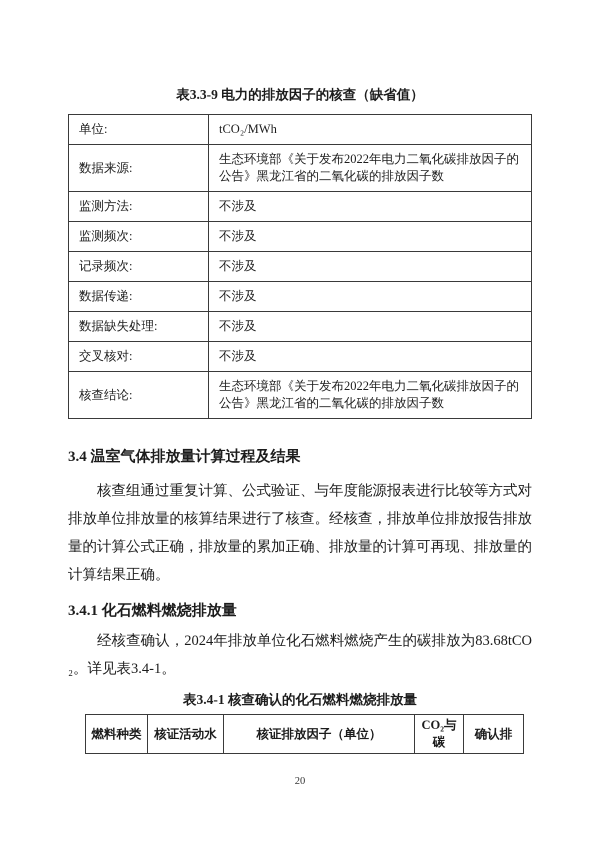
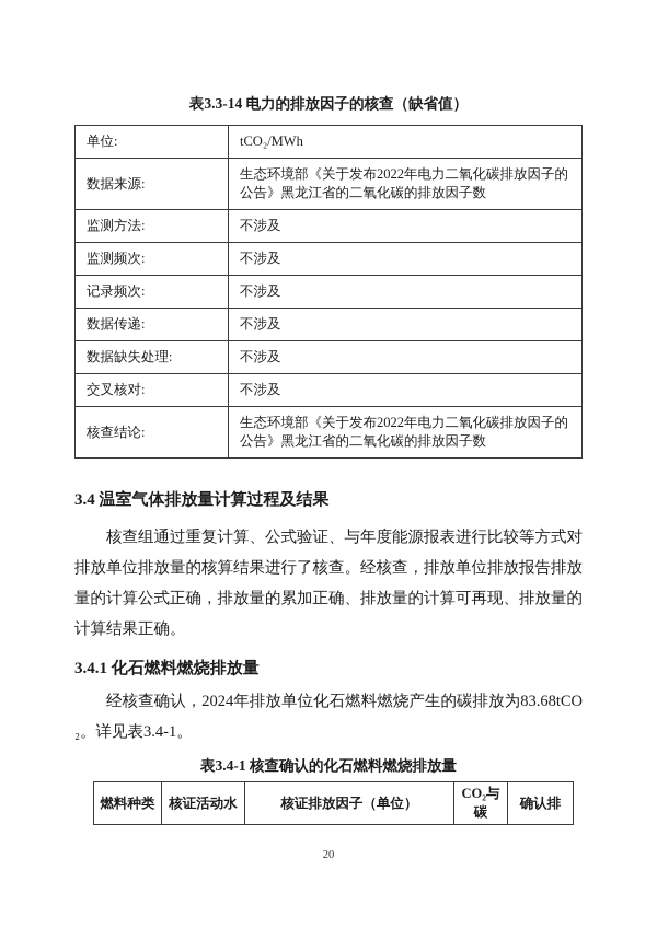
- 表3.3-9 电力的排放因子的核查（缺省值）
+ 表3.3-14 电力的排放因子的核查（缺省值）
  单位:	tCO₂/MWh
  数据来源:	生态环境部《关于发布2022年电力二氧化碳排放因子的公告》黑龙江省的二氧化碳的排放因子数
  监测方法:	不涉及
  监测频次:	不涉及
  记录频次:	不涉及
  数据传递:	不涉及
  数据缺失处理:	不涉及
  交叉核对:	不涉及
  核查结论:	生态环境部《关于发布2022年电力二氧化碳排放因子的公告》黑龙江省的二氧化碳的排放因子数
  3.4 温室气体排放量计算过程及结果
  核查组通过重复计算、公式验证、与年度能源报表进行比较等方式对排放单位排放量的核算结果进行了核查。经核查，排放单位排放报告排放量的计算公式正确，排放量的累加正确、排放量的计算可再现、排放量的计算结果正确。
  3.4.1 化石燃料燃烧排放量
  经核查确认，2024年排放单位化石燃料燃烧产生的碳排放为83.68tCO₂。详见表3.4-1。
  表3.4-1 核查确认的化石燃料燃烧排放量
  燃料种类	核证活动水	核证排放因子（单位）	CO₂与碳	确认排
  20
